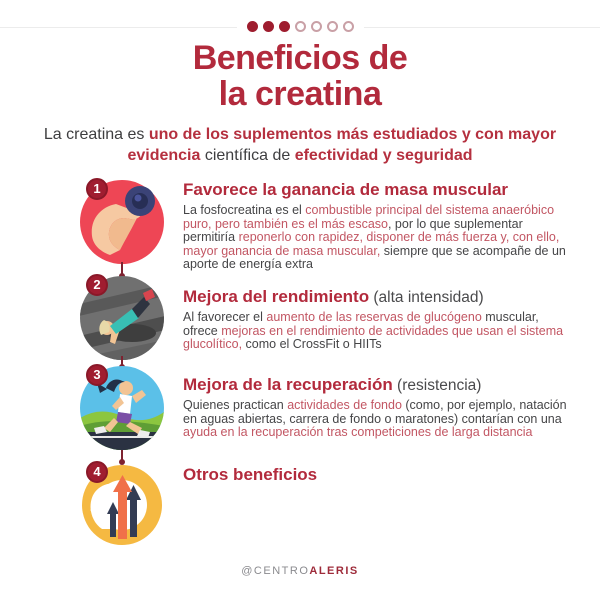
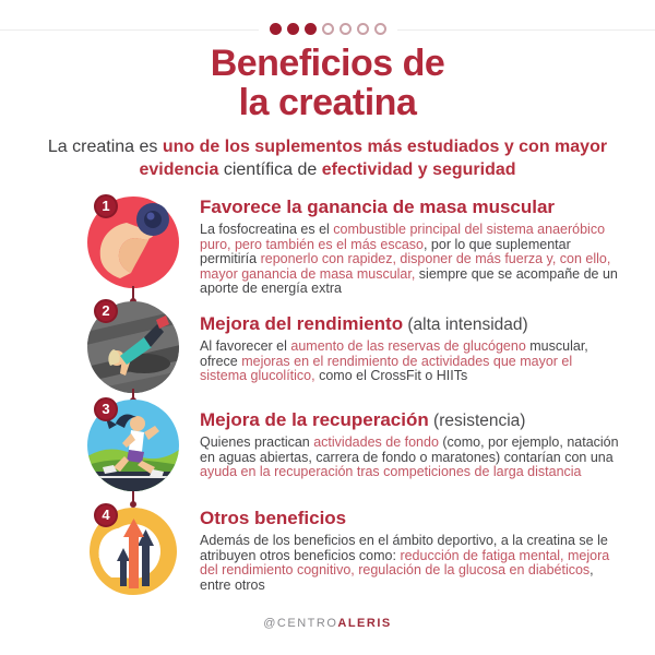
  Beneficios de
  la creatina
  La creatina es uno de los suplementos más estudiados y con mayor evidencia científica de efectividad y seguridad
  1
  Favorece la ganancia de masa muscular
  La fosfocreatina es el combustible principal del sistema anaeróbico puro, pero también es el más escaso, por lo que suplementar permitiría reponerlo con rapidez, disponer de más fuerza y, con ello, mayor ganancia de masa muscular, siempre que se acompañe de un aporte de energía extra
  2
  Mejora del rendimiento (alta intensidad)
- Al favorecer el aumento de las reservas de glucógeno muscular, ofrece mejoras en el rendimiento de actividades que usan el sistema glucolítico, como el CrossFit o HIITs
+ Al favorecer el aumento de las reservas de glucógeno muscular, ofrece mejoras en el rendimiento de actividades que mayor el sistema glucolítico, como el CrossFit o HIITs
  3
  Mejora de la recuperación (resistencia)
  Quienes practican actividades de fondo (como, por ejemplo, natación en aguas abiertas, carrera de fondo o maratones) contarían con una ayuda en la recuperación tras competiciones de larga distancia
  4
  Otros beneficios
+ Además de los beneficios en el ámbito deportivo, a la creatina se le atribuyen otros beneficios como: reducción de fatiga mental, mejora del rendimiento cognitivo, regulación de la glucosa en diabéticos, entre otros
  @CENTROALERIS
